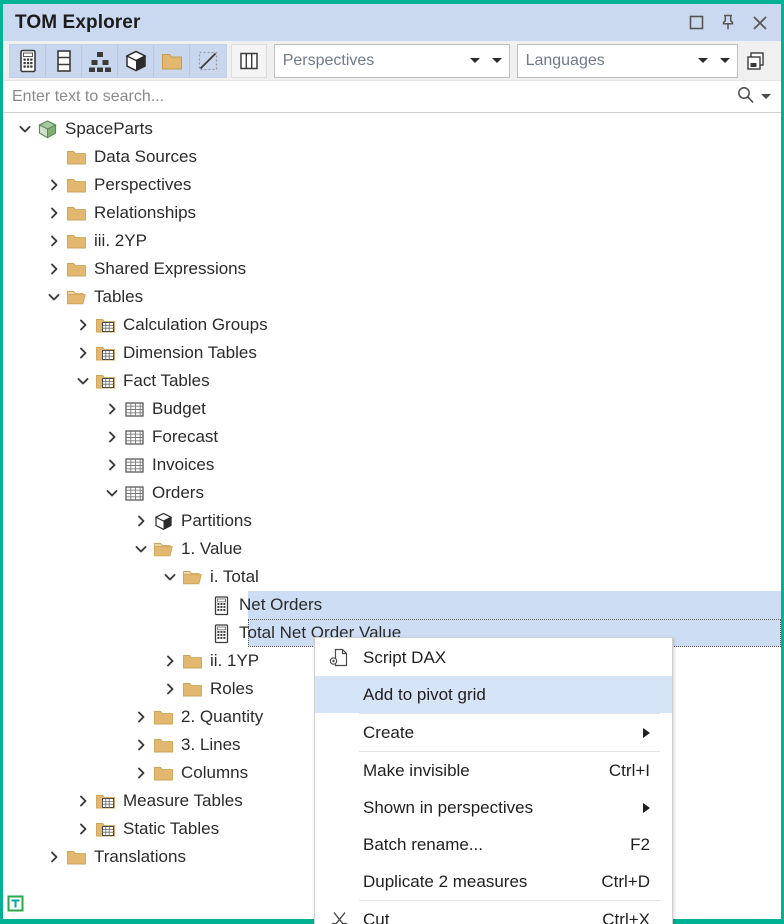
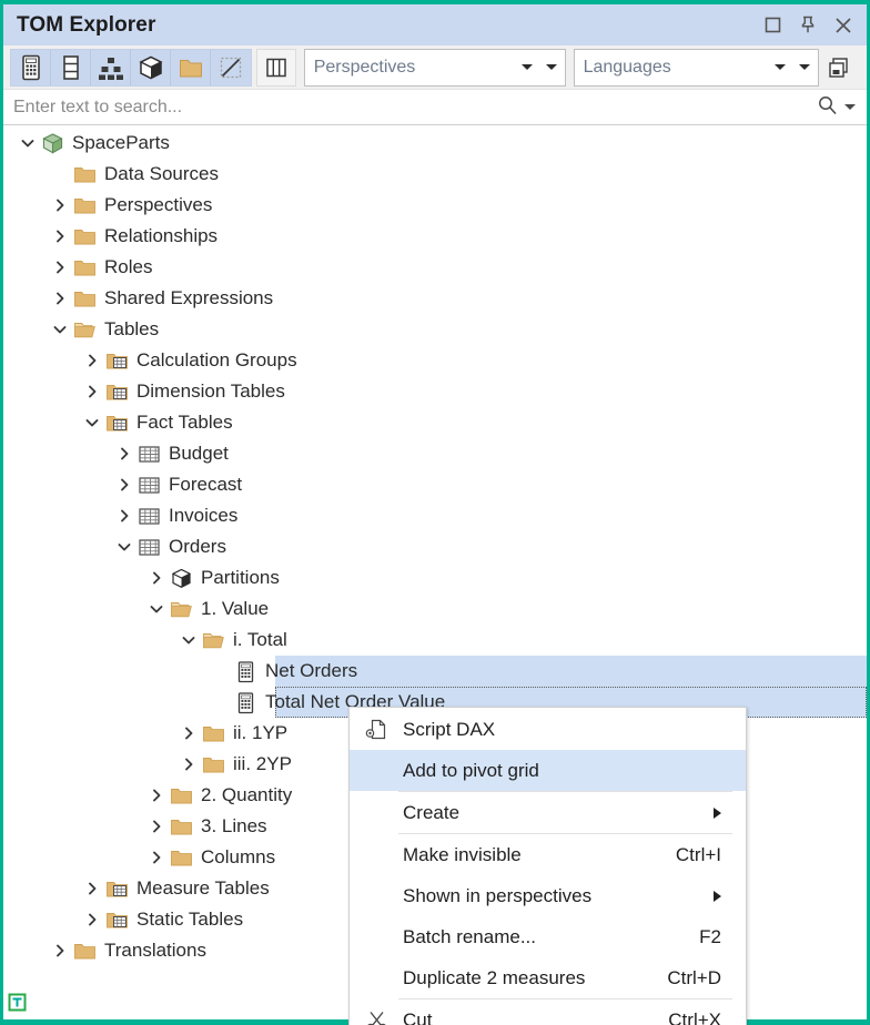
  TOM Explorer
  Perspectives
  Languages
  Enter text to search...
  SpaceParts
  Data Sources
  Perspectives
  Relationships
- iii. 2YP
+ Roles
  Shared Expressions
  Tables
  Calculation Groups
  Dimension Tables
  Fact Tables
  Budget
  Forecast
  Invoices
  Orders
  Partitions
  1. Value
  i. Total
  Net Orders
  Total Net Order Value
  ii. 1YP
- Roles
+ iii. 2YP
  2. Quantity
  3. Lines
  Columns
  Measure Tables
  Static Tables
  Translations
  Script DAX
  Add to pivot grid
  Create
  Make invisible
  Ctrl+I
  Shown in perspectives
  Batch rename...
  F2
  Duplicate 2 measures
  Ctrl+D
  Cut
  Ctrl+X
